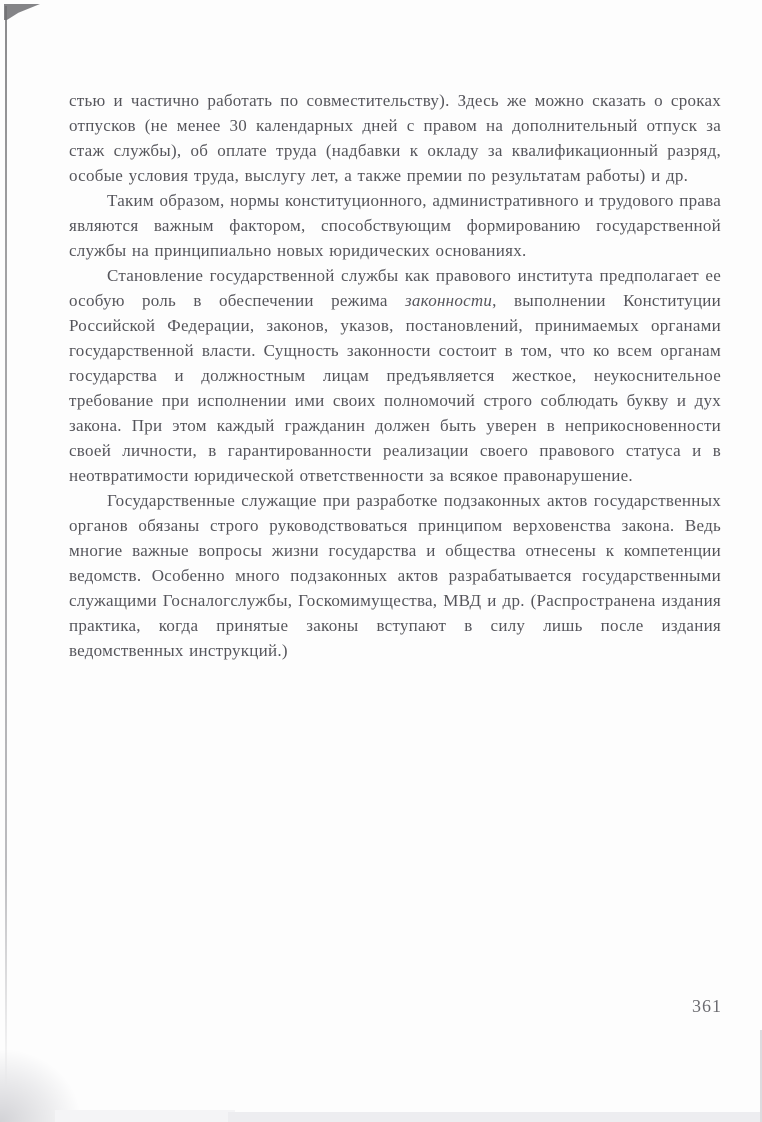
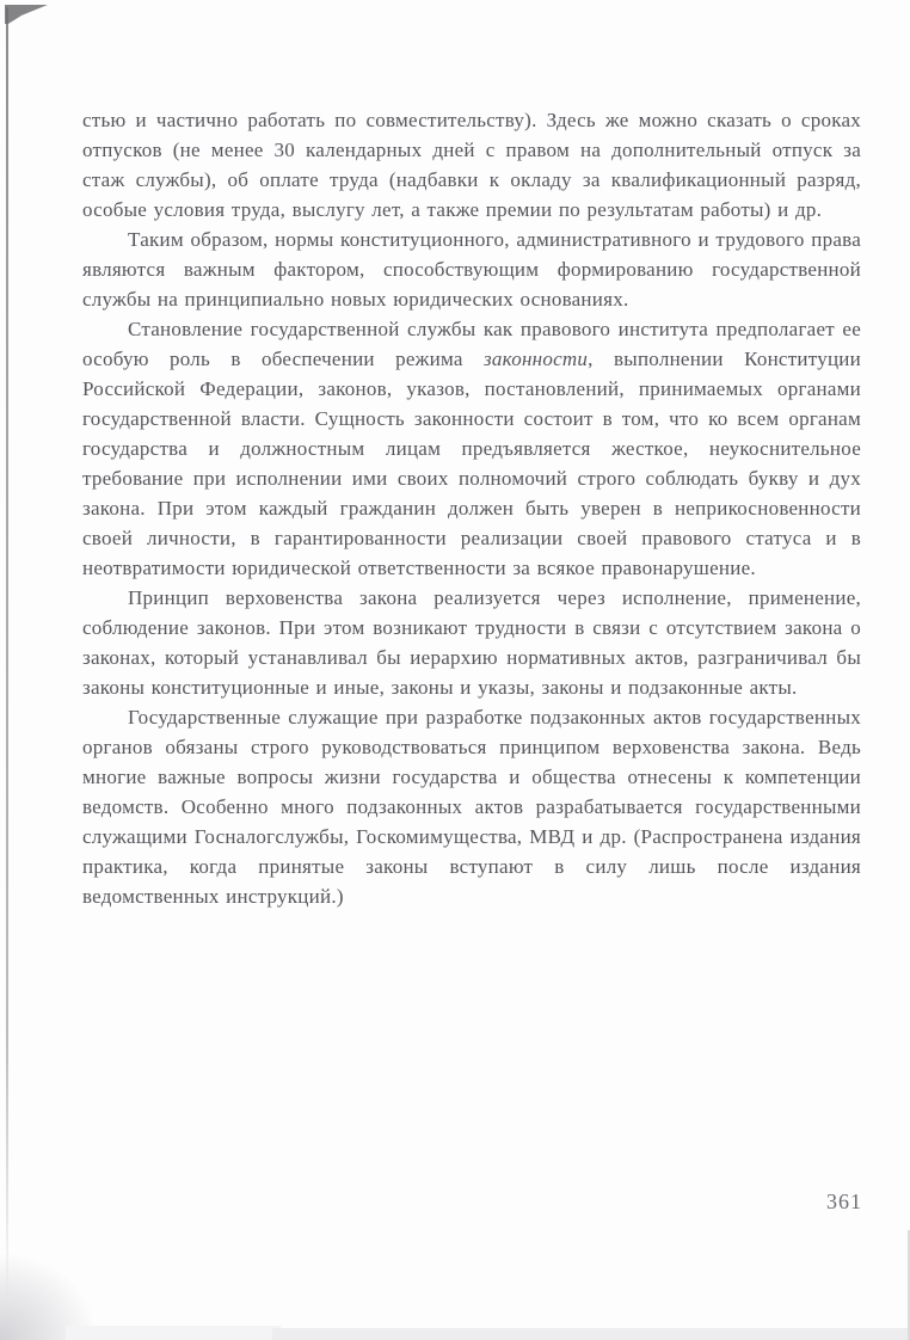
  стью и частично работать по совместительству). Здесь же можно сказать о сроках отпусков (не менее 30 календарных дней с правом на дополнительный отпуск за стаж службы), об оплате труда (надбавки к окладу за квалификационный разряд, особые условия труда, выслугу лет, а также премии по результатам работы) и др.
  Таким образом, нормы конституционного, административного и трудового права являются важным фактором, способствующим формированию государственной службы на принципиально новых юридических основаниях.
- Становление государственной службы как правового института предполагает ее особую роль в обеспечении режима законности, выполнении Конституции Российской Федерации, законов, указов, постановлений, принимаемых органами государственной власти. Сущность законности состоит в том, что ко всем органам государства и должностным лицам предъявляется жесткое, неукоснительное требование при исполнении ими своих полномочий строго соблюдать букву и дух закона. При этом каждый гражданин должен быть уверен в неприкосновенности своей личности, в гарантированности реализации своего правового статуса и в неотвратимости юридической ответственности за всякое правонарушение.
+ Становление государственной службы как правового института предполагает ее особую роль в обеспечении режима законности, выполнении Конституции Российской Федерации, законов, указов, постановлений, принимаемых органами государственной власти. Сущность законности состоит в том, что ко всем органам государства и должностным лицам предъявляется жесткое, неукоснительное требование при исполнении ими своих полномочий строго соблюдать букву и дух закона. При этом каждый гражданин должен быть уверен в неприкосновенности своей личности, в гарантированности реализации своей правового статуса и в неотвратимости юридической ответственности за всякое правонарушение.
+ Принцип верховенства закона реализуется через исполнение, применение, соблюдение законов. При этом возникают трудности в связи с отсутствием закона о законах, который устанавливал бы иерархию нормативных актов, разграничивал бы законы конституционные и иные, законы и указы, законы и подзаконные акты.
  Государственные служащие при разработке подзаконных актов государственных органов обязаны строго руководствоваться принципом верховенства закона. Ведь многие важные вопросы жизни государства и общества отнесены к компетенции ведомств. Особенно много подзаконных актов разрабатывается государственными служащими Госналогслужбы, Госкомимущества, МВД и др. (Распространена издания практика, когда принятые законы вступают в силу лишь после издания ведомственных инструкций.)
  361
